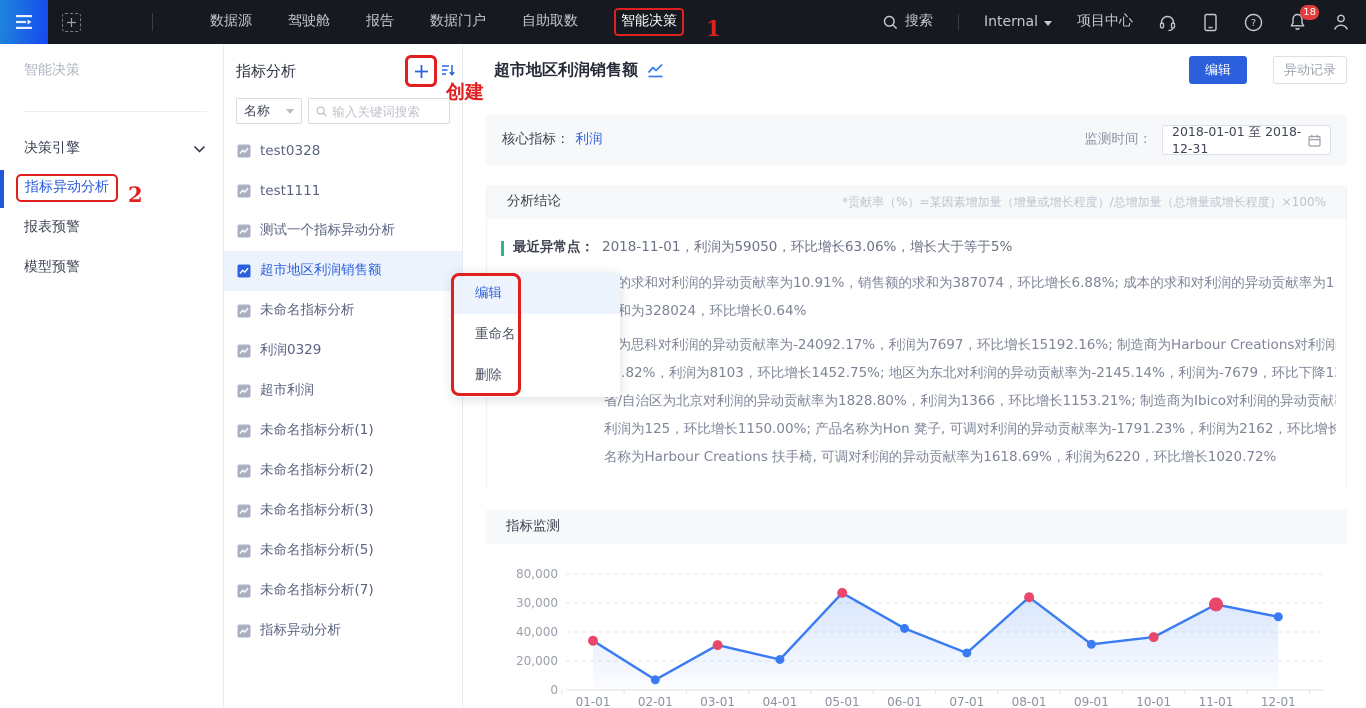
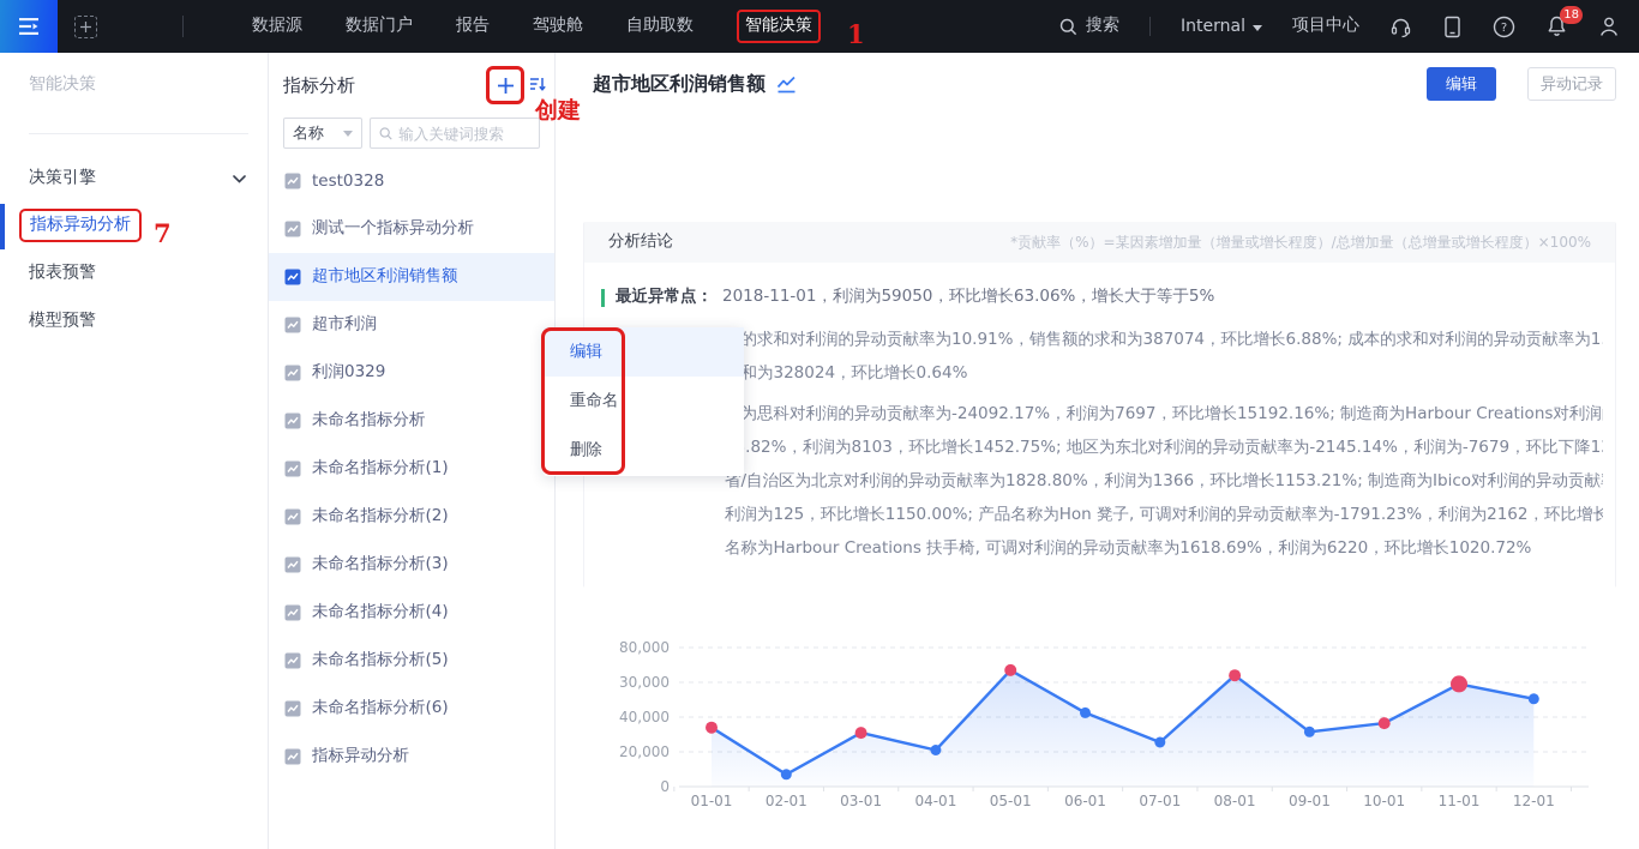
  数据源
- 驾驶舱
+ 数据门户
  报告
- 数据门户
+ 驾驶舱
  自助取数
  智能决策
  1
  搜索
  Internal
  项目中心
  ?
  18
  智能决策
  决策引擎
  指标异动分析
  报表预警
  模型预警
  指标分析
  名称
  输入关键词搜索
  test0328
- test1111
  测试一个指标异动分析
  超市地区利润销售额
- 未命名指标分析
+ 超市利润
  利润0329
- 超市利润
+ 未命名指标分析
  未命名指标分析(1)
  未命名指标分析(2)
  未命名指标分析(3)
+ 未命名指标分析(4)
  未命名指标分析(5)
- 未命名指标分析(7)
+ 未命名指标分析(6)
  指标异动分析
  超市地区利润销售额
  编辑
  异动记录
- 核心指标：
- 利润
- 监测时间：
- 2018-01-01 至 2018-12-31
  分析结论
  *贡献率（%）=某因素增加量（增量或增长程度）/总增加量（总增量或增长程度）×100%
  最近异常点：
  2018-11-01，利润为59050，环比增长63.06%，增长大于等于5%
  的求和对利润的异动贡献率为10.91%，销售额的求和为387074，环比增长6.88%; 成本的求和对利润的异动贡献率为1
  和为328024，环比增长0.64%
  为思科对利润的异动贡献率为-24092.17%，利润为7697，环比增长15192.16%; 制造商为Harbour Creations对利润
  .82%，利润为8103，环比增长1452.75%; 地区为东北对利润的异动贡献率为-2145.14%，利润为-7679，环比下降1
  省/自治区为北京对利润的异动贡献率为1828.80%，利润为1366，环比增长1153.21%; 制造商为Ibico对利润的异动贡献
  利润为125，环比增长1150.00%; 产品名称为Hon 凳子, 可调对利润的异动贡献率为-1791.23%，利润为2162，环比增长
  名称为Harbour Creations 扶手椅, 可调对利润的异动贡献率为1618.69%，利润为6220，环比增长1020.72%
- 指标监测
  0
  20,000
  40,000
  30,000
  80,000
  01-01
  02-01
  03-01
  04-01
  05-01
  06-01
  07-01
  08-01
  09-01
  10-01
  11-01
  12-01
  编辑
  重命名
  删除
  创建
- 2
+ 7
